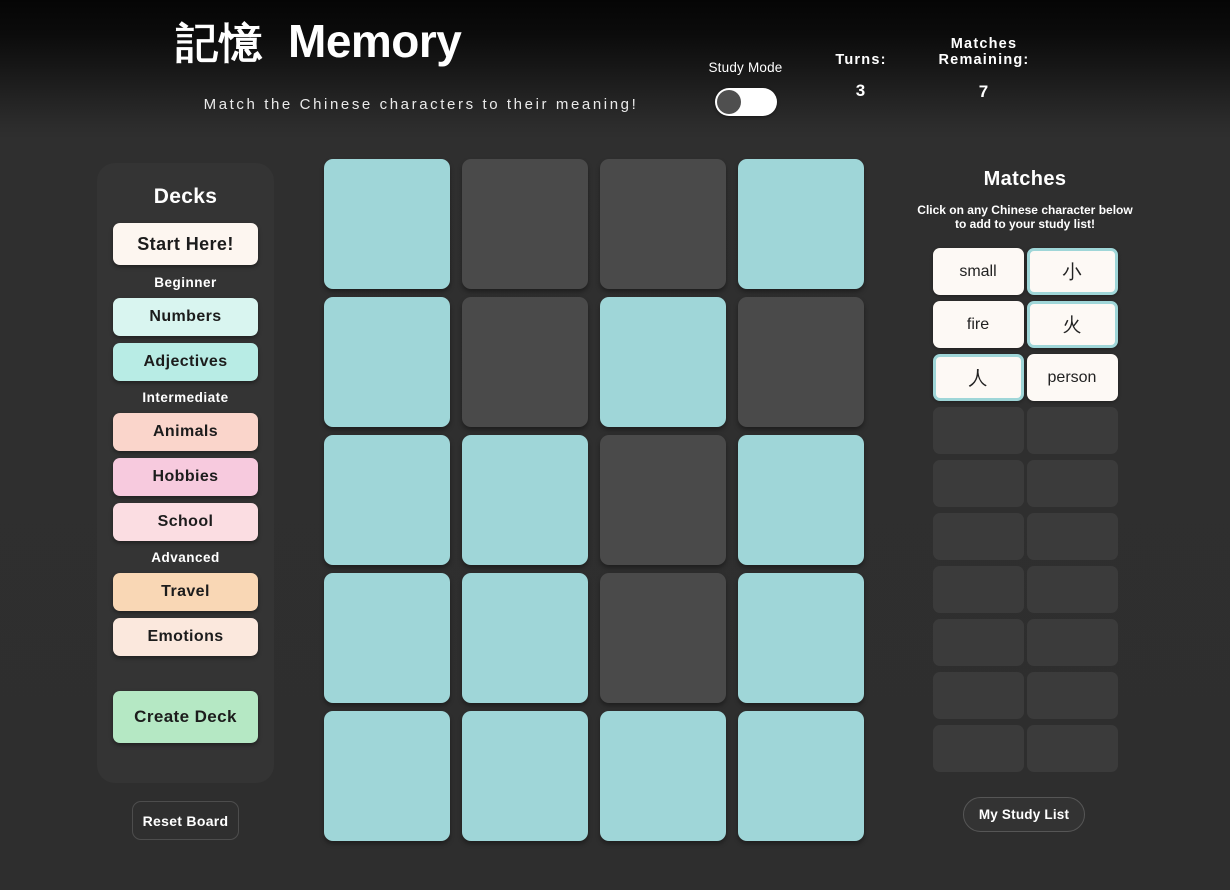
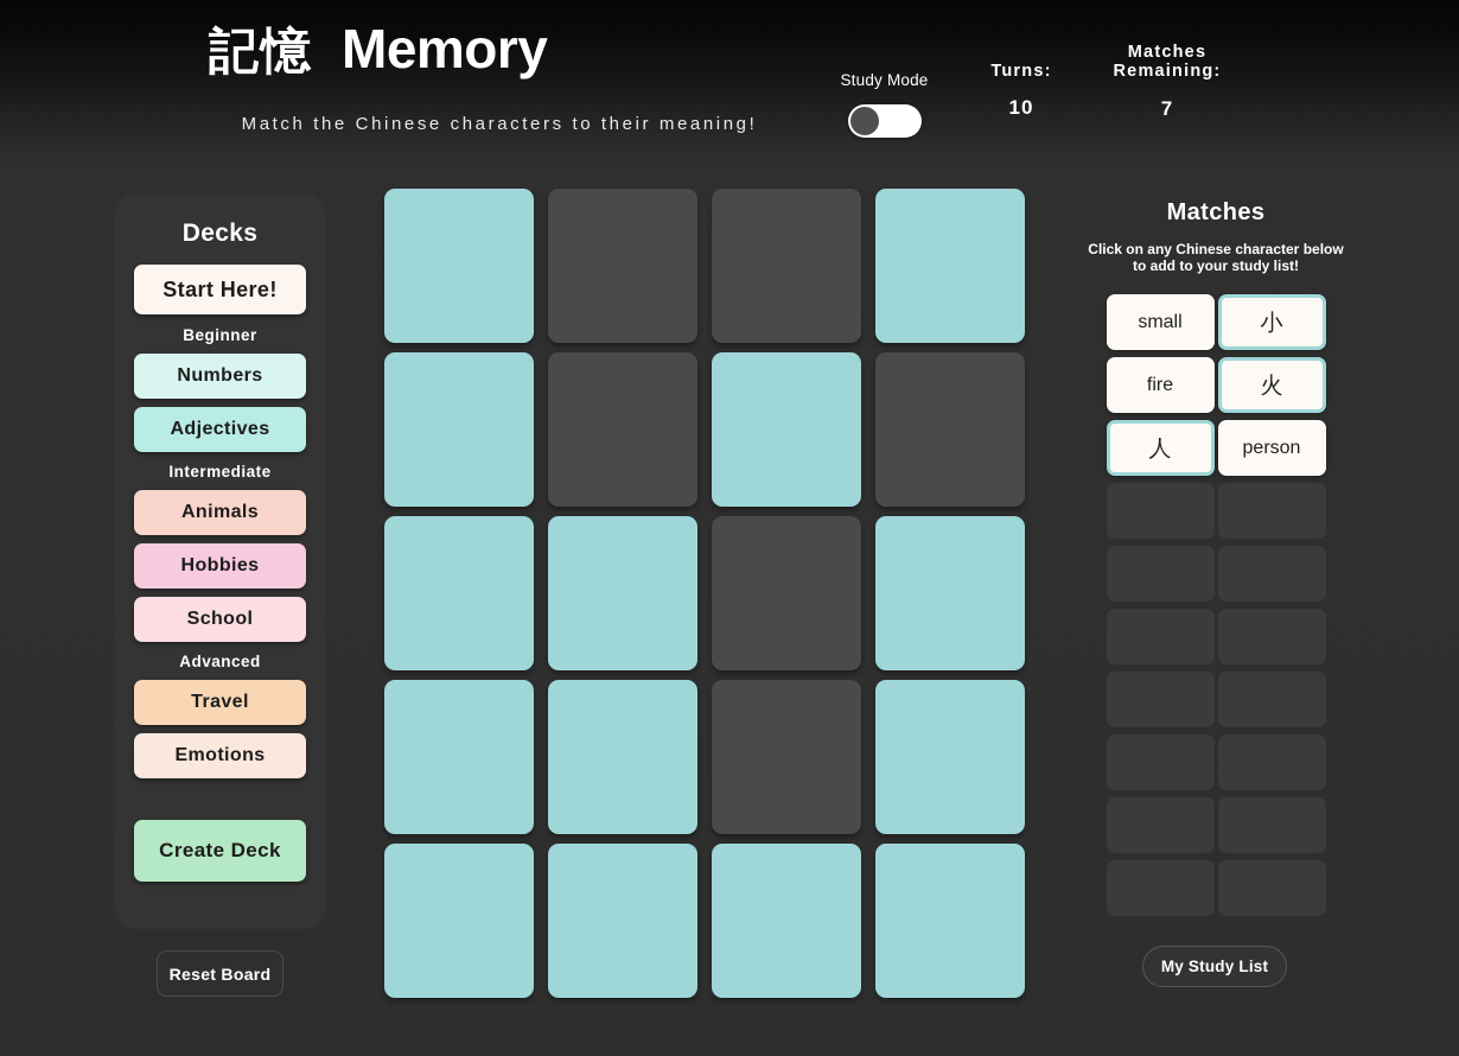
  記憶
  Memory
  Match the Chinese characters to their meaning!
  Study Mode
  Turns:
- 3
+ 10
  Matches
  Remaining:
  7
  Decks
  Start Here!
  Beginner
  Numbers
  Adjectives
  Intermediate
  Animals
  Hobbies
  School
  Advanced
  Travel
  Emotions
  Create Deck
  Reset Board
  Matches
  Click on any Chinese character below to add to your study list!
  small
  小
  fire
  火
  人
  person
  My Study List
